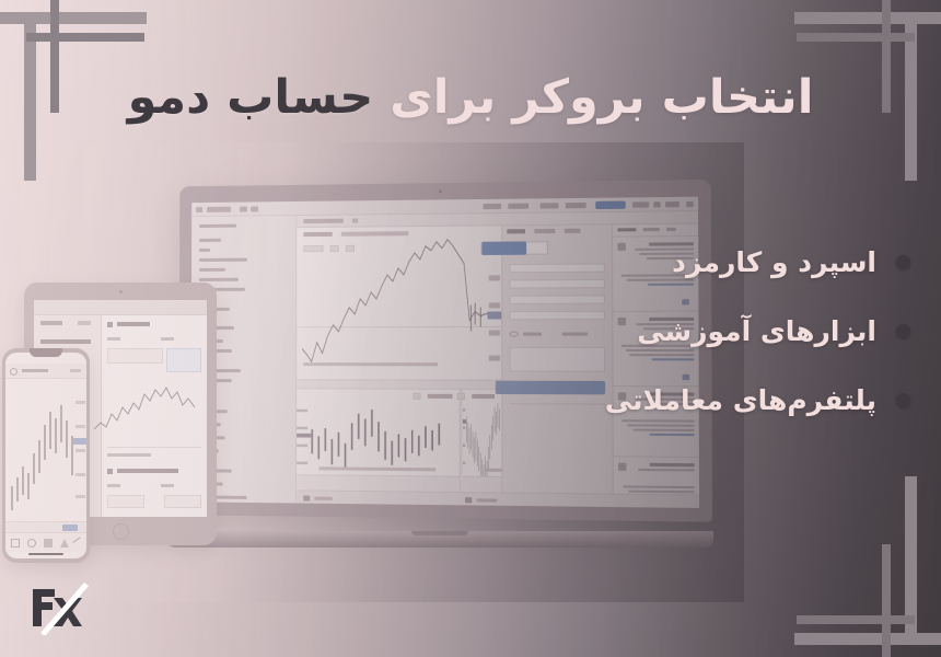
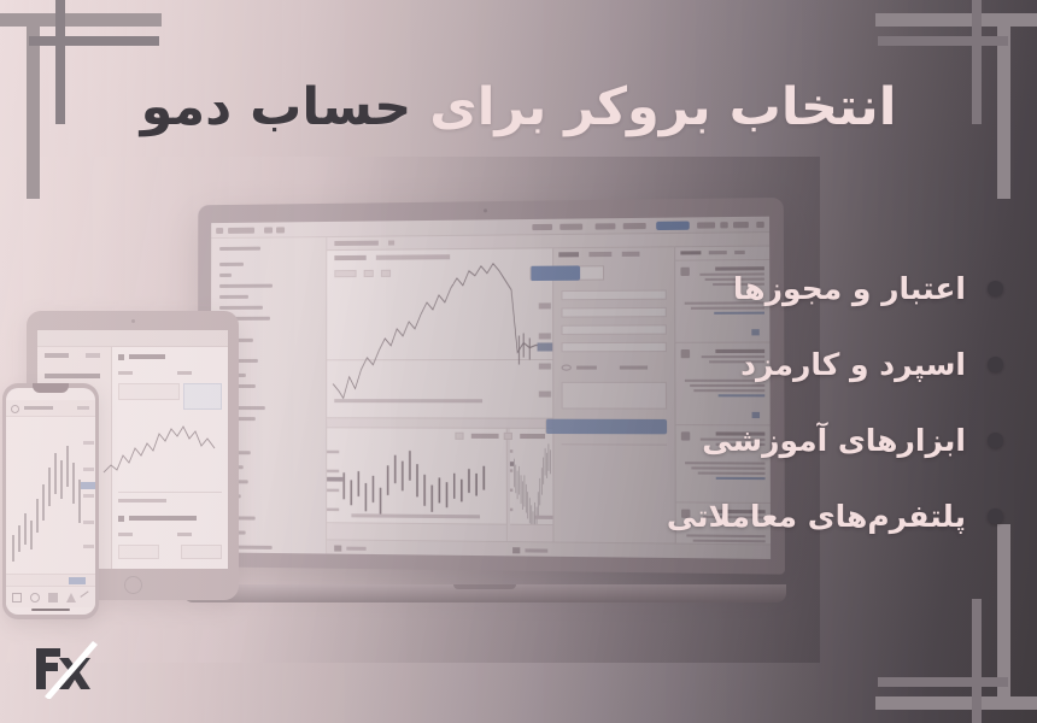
  انتخاب بروکر برای حساب دمو
+ اعتبار و مجوزها
  اسپرد و کارمزد
  ابزارهای آموزشی
  پلتفرم‌های معاملاتی
